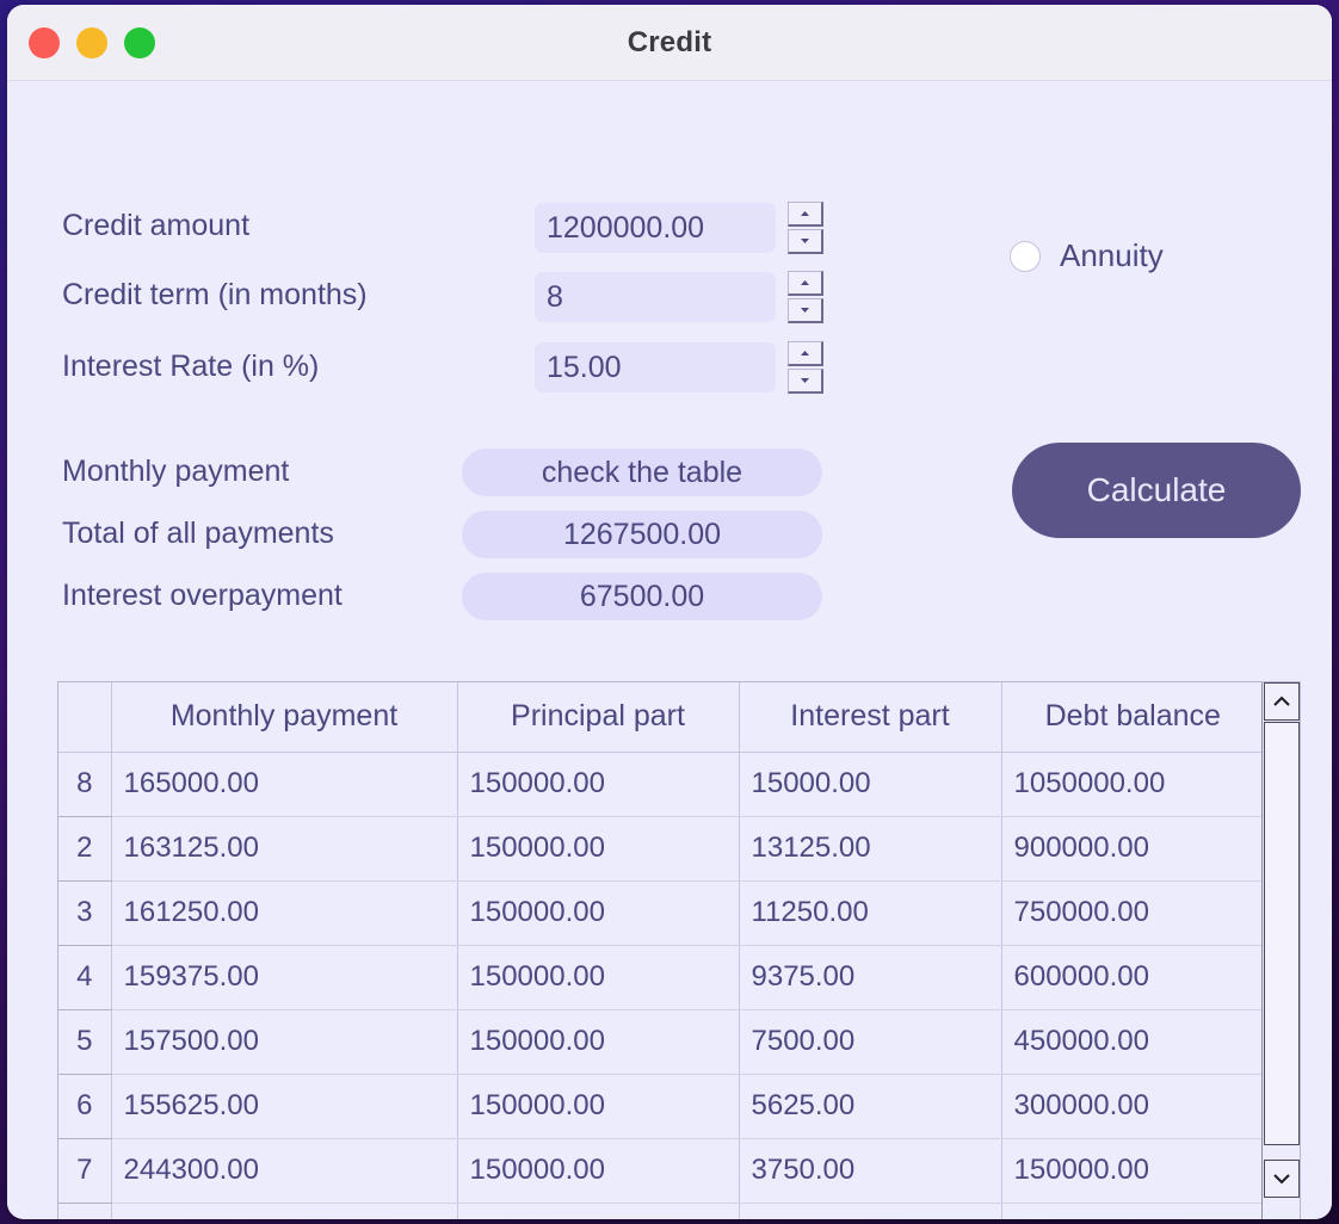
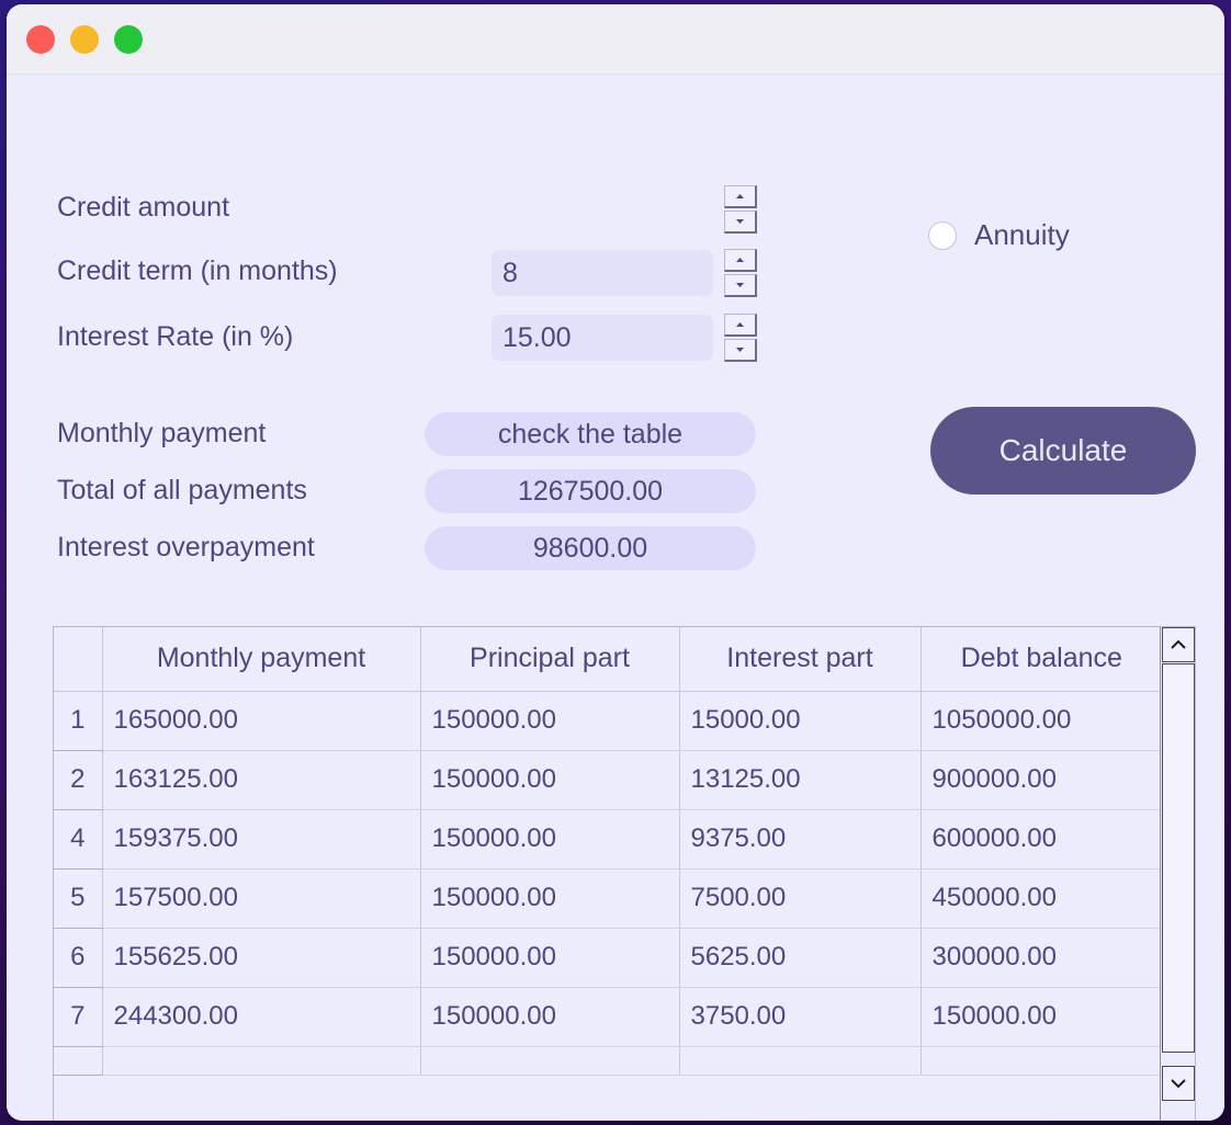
- Credit
  Credit amount
  Credit term (in months)
  Interest Rate (in %)
- 1200000.00
  8
  15.00
  Annuity
  Monthly payment
  Total of all payments
  Interest overpayment
  check the table
  1267500.00
- 67500.00
+ 98600.00
  Calculate
  	Monthly payment	Principal part	Interest part	Debt balance
- 8	165000.00	150000.00	15000.00	1050000.00
+ 1	165000.00	150000.00	15000.00	1050000.00
  2	163125.00	150000.00	13125.00	900000.00
- 3	161250.00	150000.00	11250.00	750000.00
  4	159375.00	150000.00	9375.00	600000.00
  5	157500.00	150000.00	7500.00	450000.00
  6	155625.00	150000.00	5625.00	300000.00
  7	244300.00	150000.00	3750.00	150000.00
